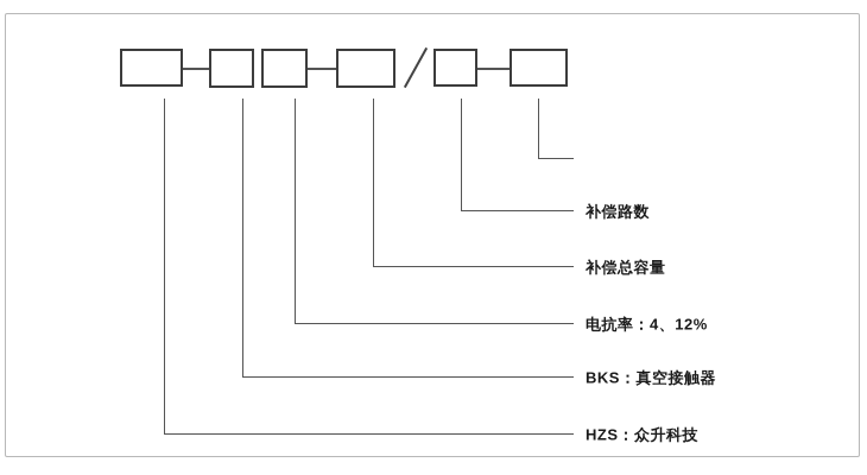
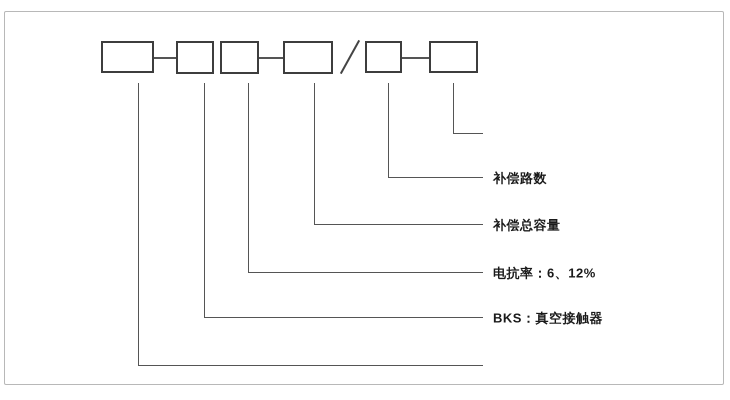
  补偿路数
  补偿总容量
- 电抗率：4、12%
+ 电抗率：6、12%
  BKS：真空接触器
- HZS：众升科技
